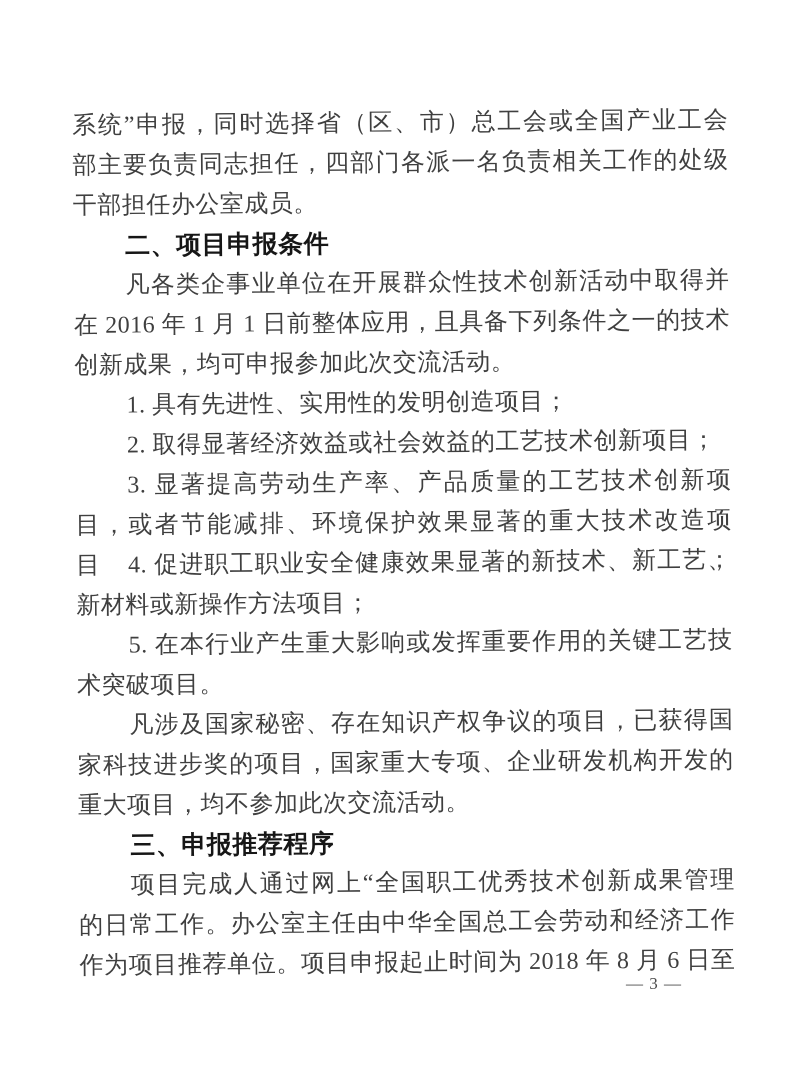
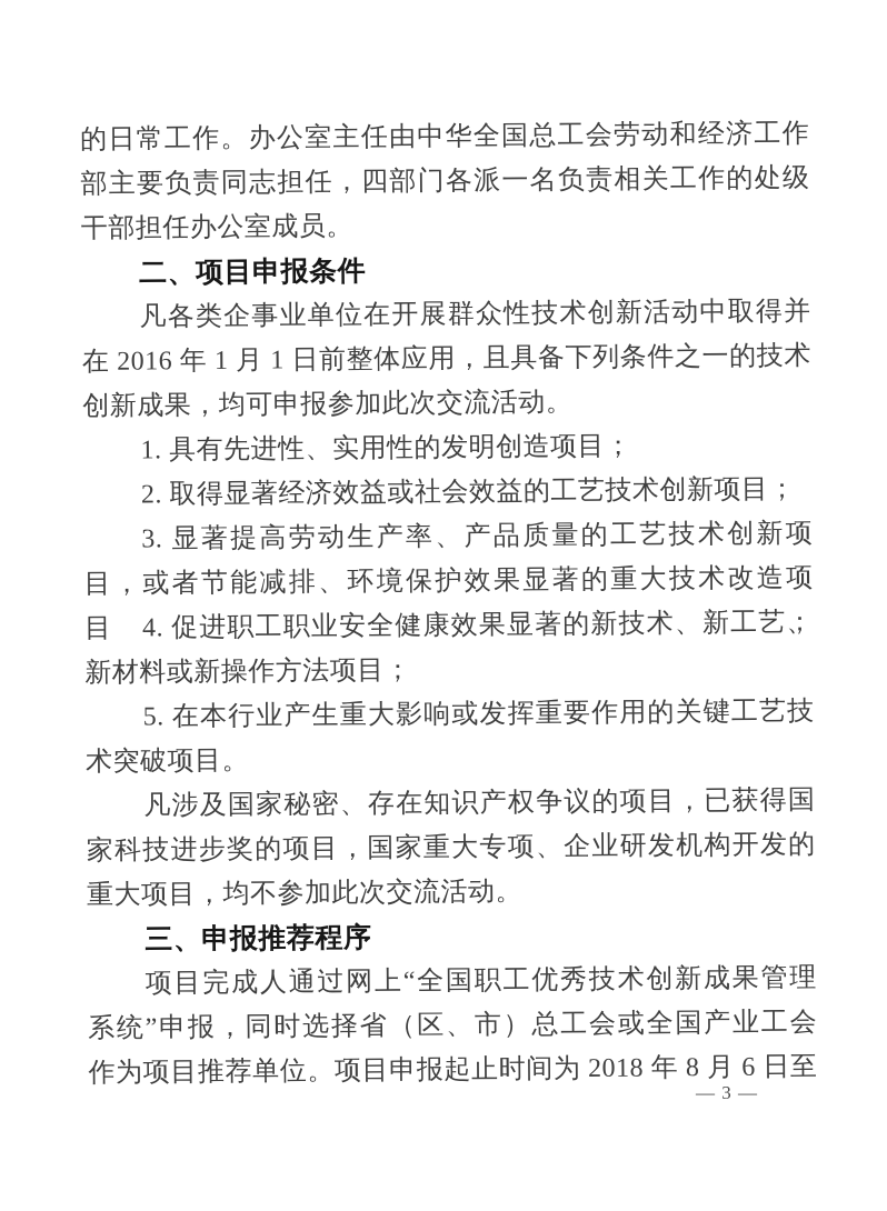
- 系统”申报，同时选择省（区、市）总工会或全国产业工会
+ 的日常工作。办公室主任由中华全国总工会劳动和经济工作
  部主要负责同志担任，四部门各派一名负责相关工作的处级
  干部担任办公室成员。
  二、项目申报条件
  凡各类企事业单位在开展群众性技术创新活动中取得并
  在 2016 年 1 月 1 日前整体应用，且具备下列条件之一的技术
  创新成果，均可申报参加此次交流活动。
  1. 具有先进性、实用性的发明创造项目；
  2. 取得显著经济效益或社会效益的工艺技术创新项目；
  3. 显著提高劳动生产率、产品质量的工艺技术创新项
  目，或者节能减排、环境保护效果显著的重大技术改造项目；
  4. 促进职工职业安全健康效果显著的新技术、新工艺、
  新材料或新操作方法项目；
  5. 在本行业产生重大影响或发挥重要作用的关键工艺技
  术突破项目。
  凡涉及国家秘密、存在知识产权争议的项目，已获得国
  家科技进步奖的项目，国家重大专项、企业研发机构开发的
  重大项目，均不参加此次交流活动。
  三、申报推荐程序
  项目完成人通过网上“全国职工优秀技术创新成果管理
- 的日常工作。办公室主任由中华全国总工会劳动和经济工作
+ 系统”申报，同时选择省（区、市）总工会或全国产业工会
  作为项目推荐单位。项目申报起止时间为 2018 年 8 月 6 日至
  — 3 —
